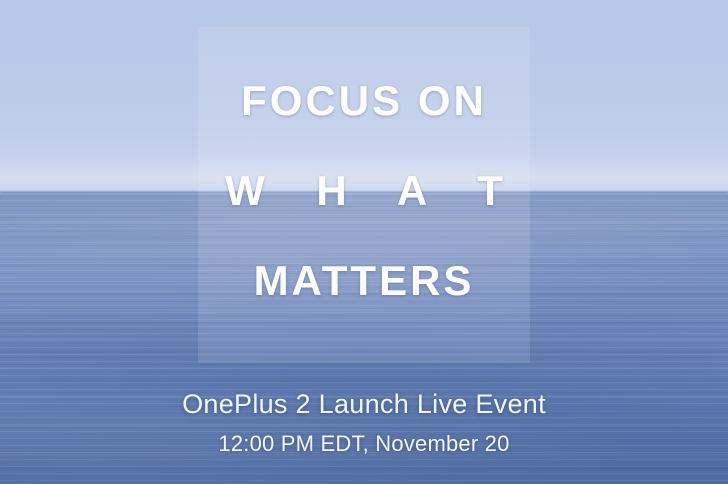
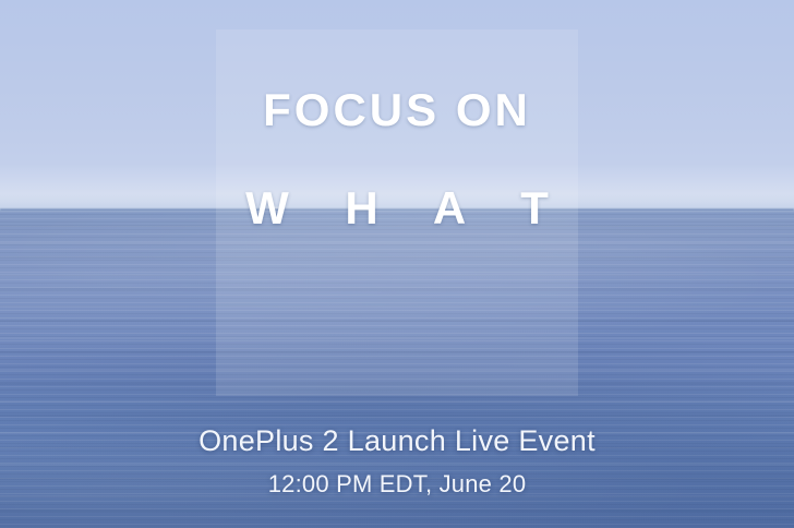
  FOCUS ON
  W H A T
- MATTERS
  OnePlus 2 Launch Live Event
- 12:00 PM EDT, November 20
+ 12:00 PM EDT, June 20
